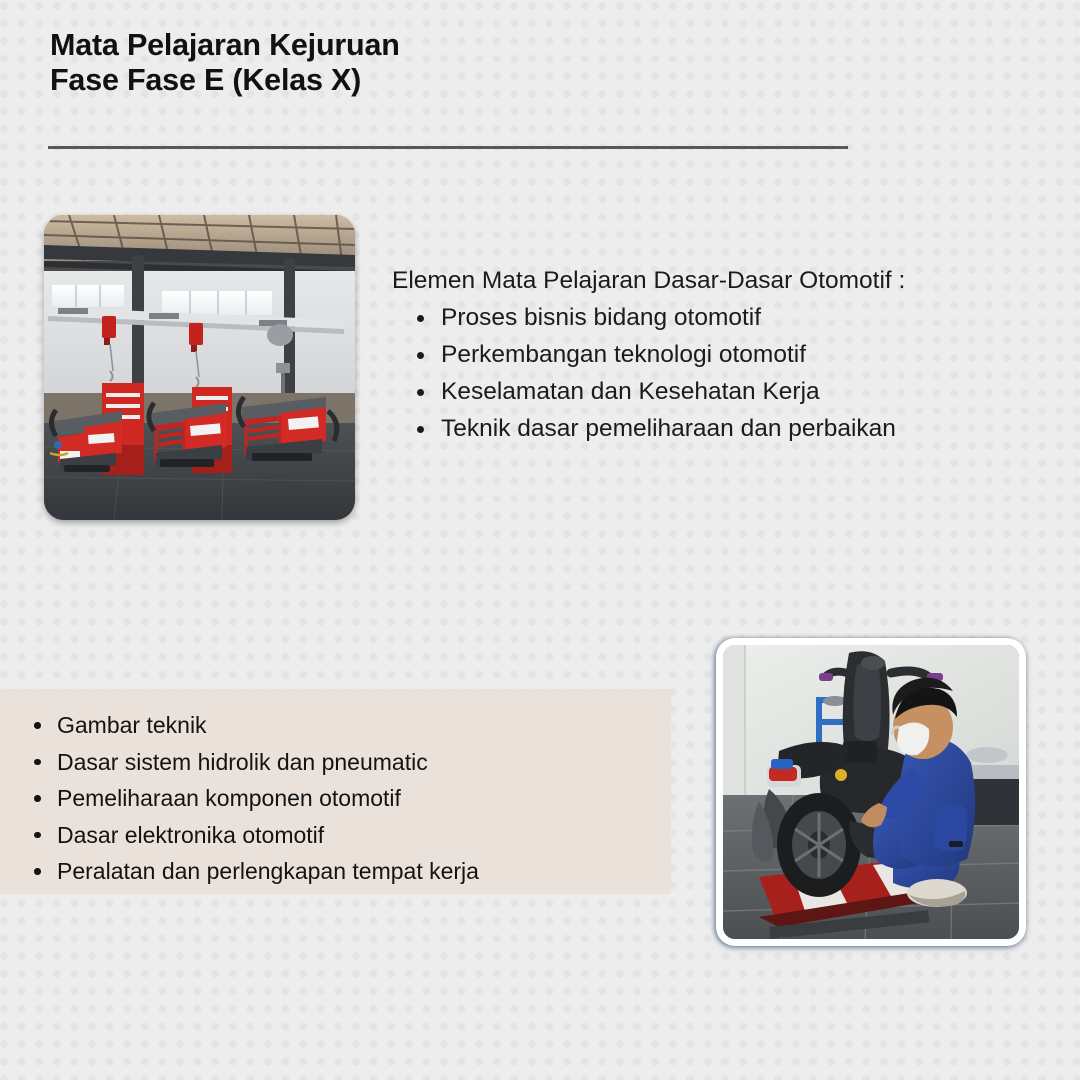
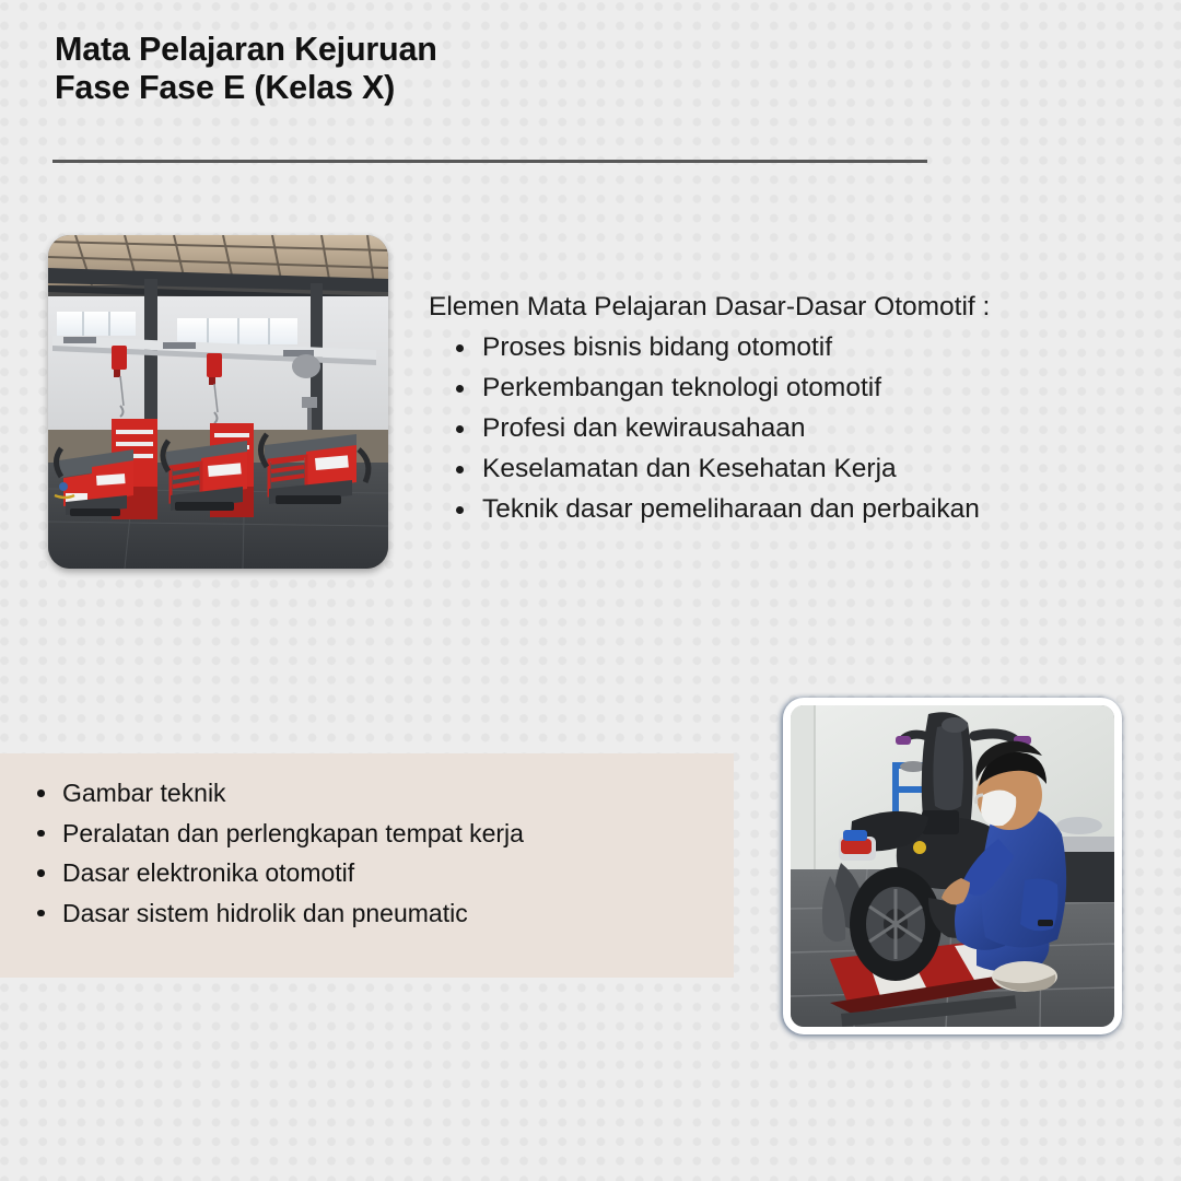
  Mata Pelajaran Kejuruan
  Fase Fase E (Kelas X)
  Elemen Mata Pelajaran Dasar-Dasar Otomotif :
  Proses bisnis bidang otomotif
  Perkembangan teknologi otomotif
+ Profesi dan kewirausahaan
  Keselamatan dan Kesehatan Kerja
  Teknik dasar pemeliharaan dan perbaikan
  Gambar teknik
- Dasar sistem hidrolik dan pneumatic
+ Peralatan dan perlengkapan tempat kerja
- Pemeliharaan komponen otomotif
  Dasar elektronika otomotif
- Peralatan dan perlengkapan tempat kerja
+ Dasar sistem hidrolik dan pneumatic
